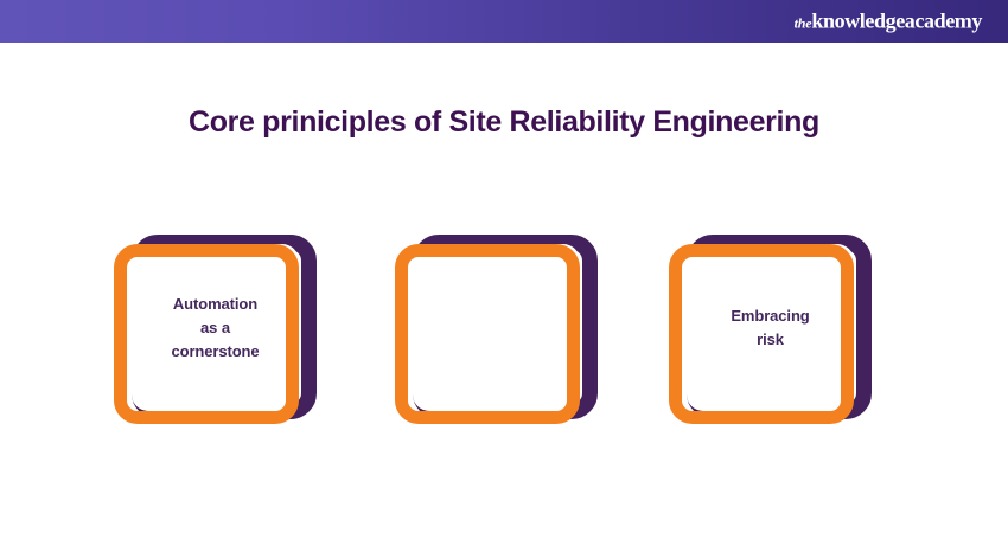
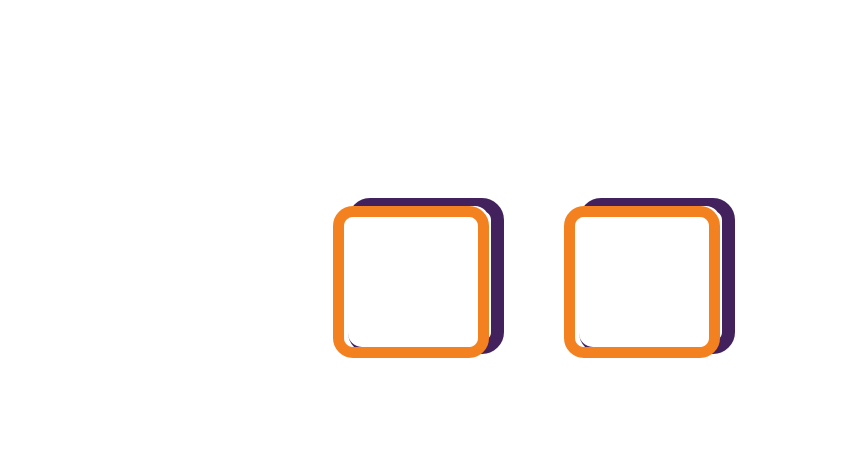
- theknowledgeacademy
- Core priniciples of Site Reliability Engineering
- Automation
- as a
- cornerstone
- Embracing
- risk
